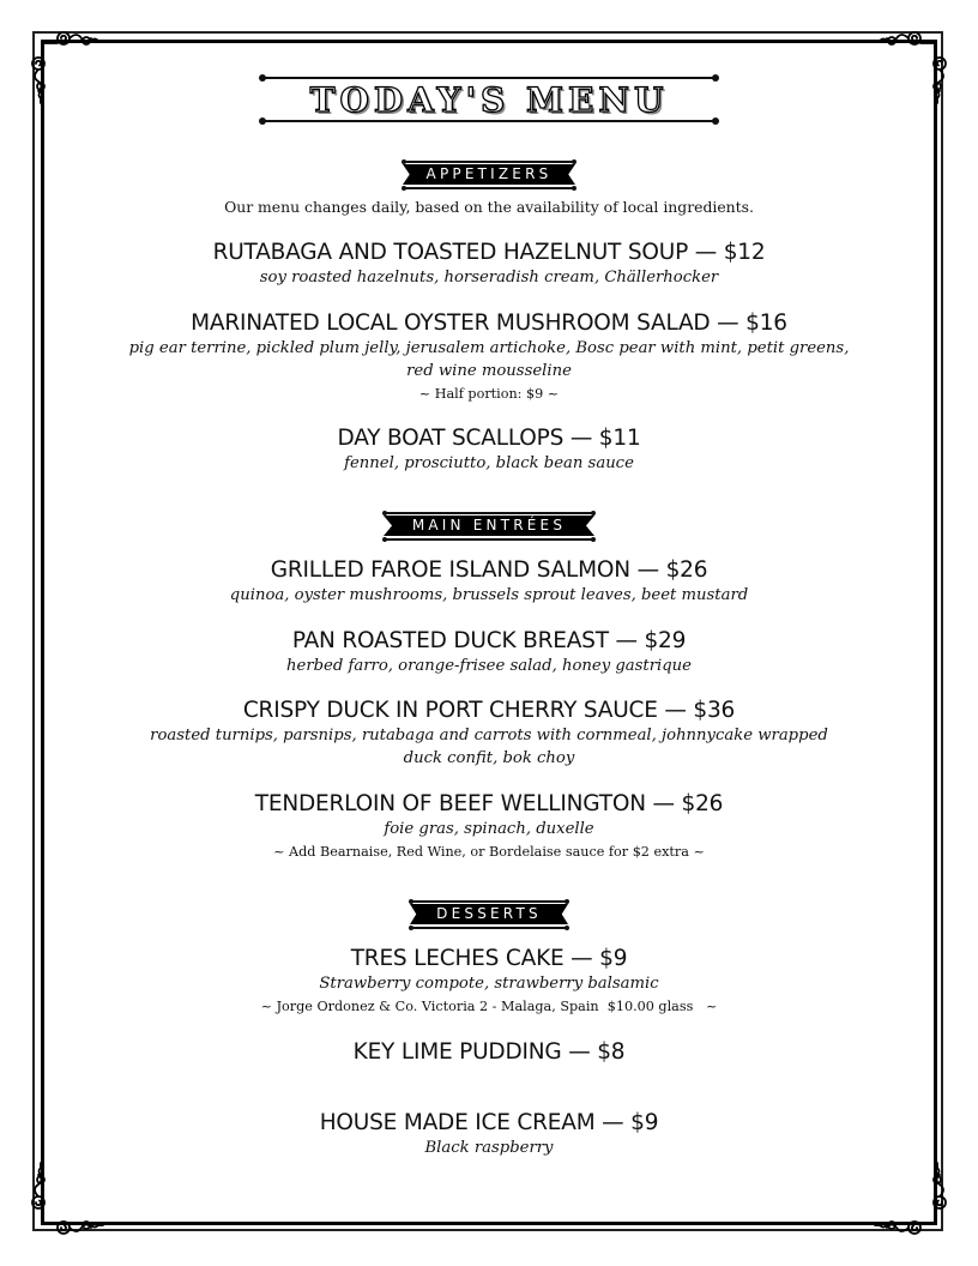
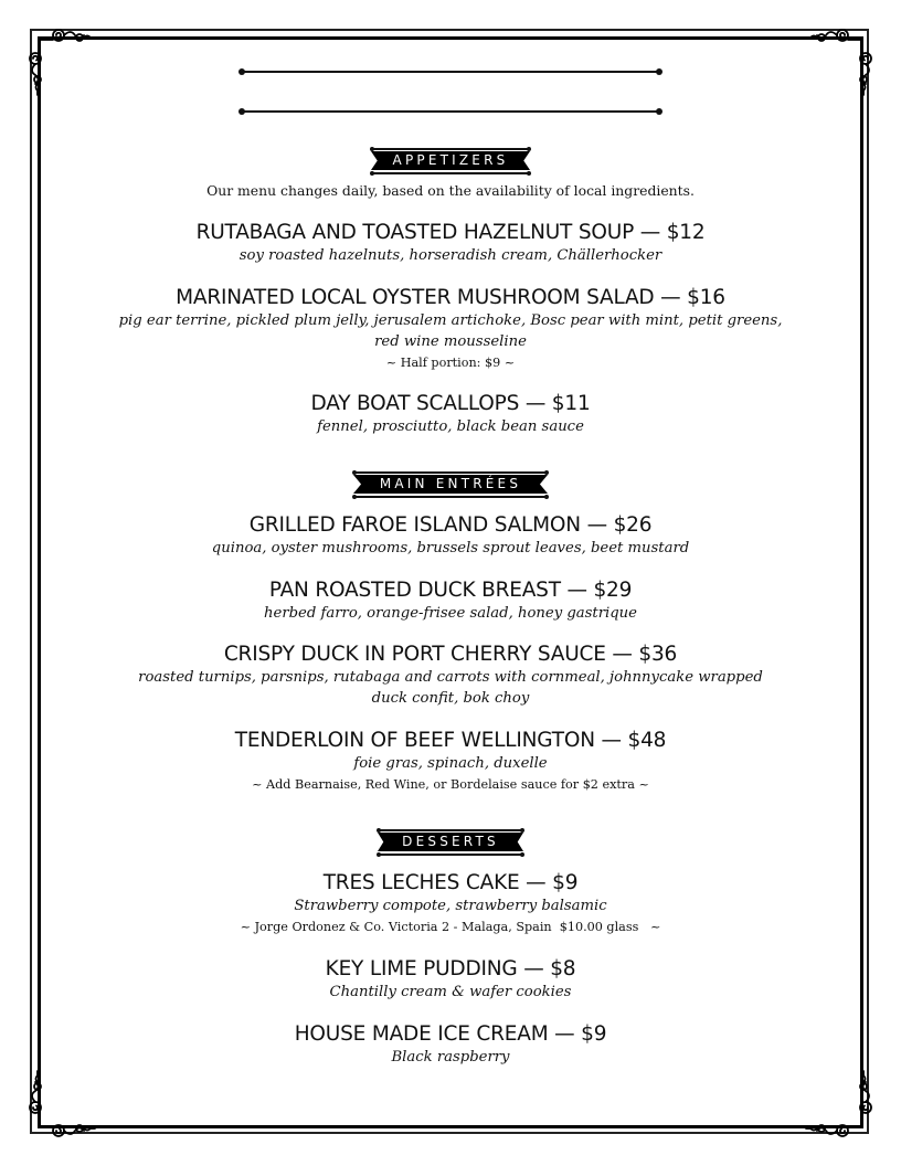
- TODAY'S MENU
  APPETIZERS
  Our menu changes daily, based on the availability of local ingredients.
  RUTABAGA AND TOASTED HAZELNUT SOUP — $12
  soy roasted hazelnuts, horseradish cream, Chällerhocker
  MARINATED LOCAL OYSTER MUSHROOM SALAD — $16
  pig ear terrine, pickled plum jelly, jerusalem artichoke, Bosc pear with mint, petit greens,
  red wine mousseline
  ~ Half portion: $9 ~
  DAY BOAT SCALLOPS — $11
  fennel, prosciutto, black bean sauce
  MAIN ENTRÉES
  GRILLED FAROE ISLAND SALMON — $26
  quinoa, oyster mushrooms, brussels sprout leaves, beet mustard
  PAN ROASTED DUCK BREAST — $29
  herbed farro, orange-frisee salad, honey gastrique
  CRISPY DUCK IN PORT CHERRY SAUCE — $36
  roasted turnips, parsnips, rutabaga and carrots with cornmeal, johnnycake wrapped
  duck confit, bok choy
- TENDERLOIN OF BEEF WELLINGTON — $26
+ TENDERLOIN OF BEEF WELLINGTON — $48
  foie gras, spinach, duxelle
  ~ Add Bearnaise, Red Wine, or Bordelaise sauce for $2 extra ~
  DESSERTS
  TRES LECHES CAKE — $9
  Strawberry compote, strawberry balsamic
  ~ Jorge Ordonez & Co. Victoria 2 - Malaga, Spain $10.00 glass ~
  KEY LIME PUDDING — $8
+ Chantilly cream & wafer cookies
  HOUSE MADE ICE CREAM — $9
  Black raspberry
